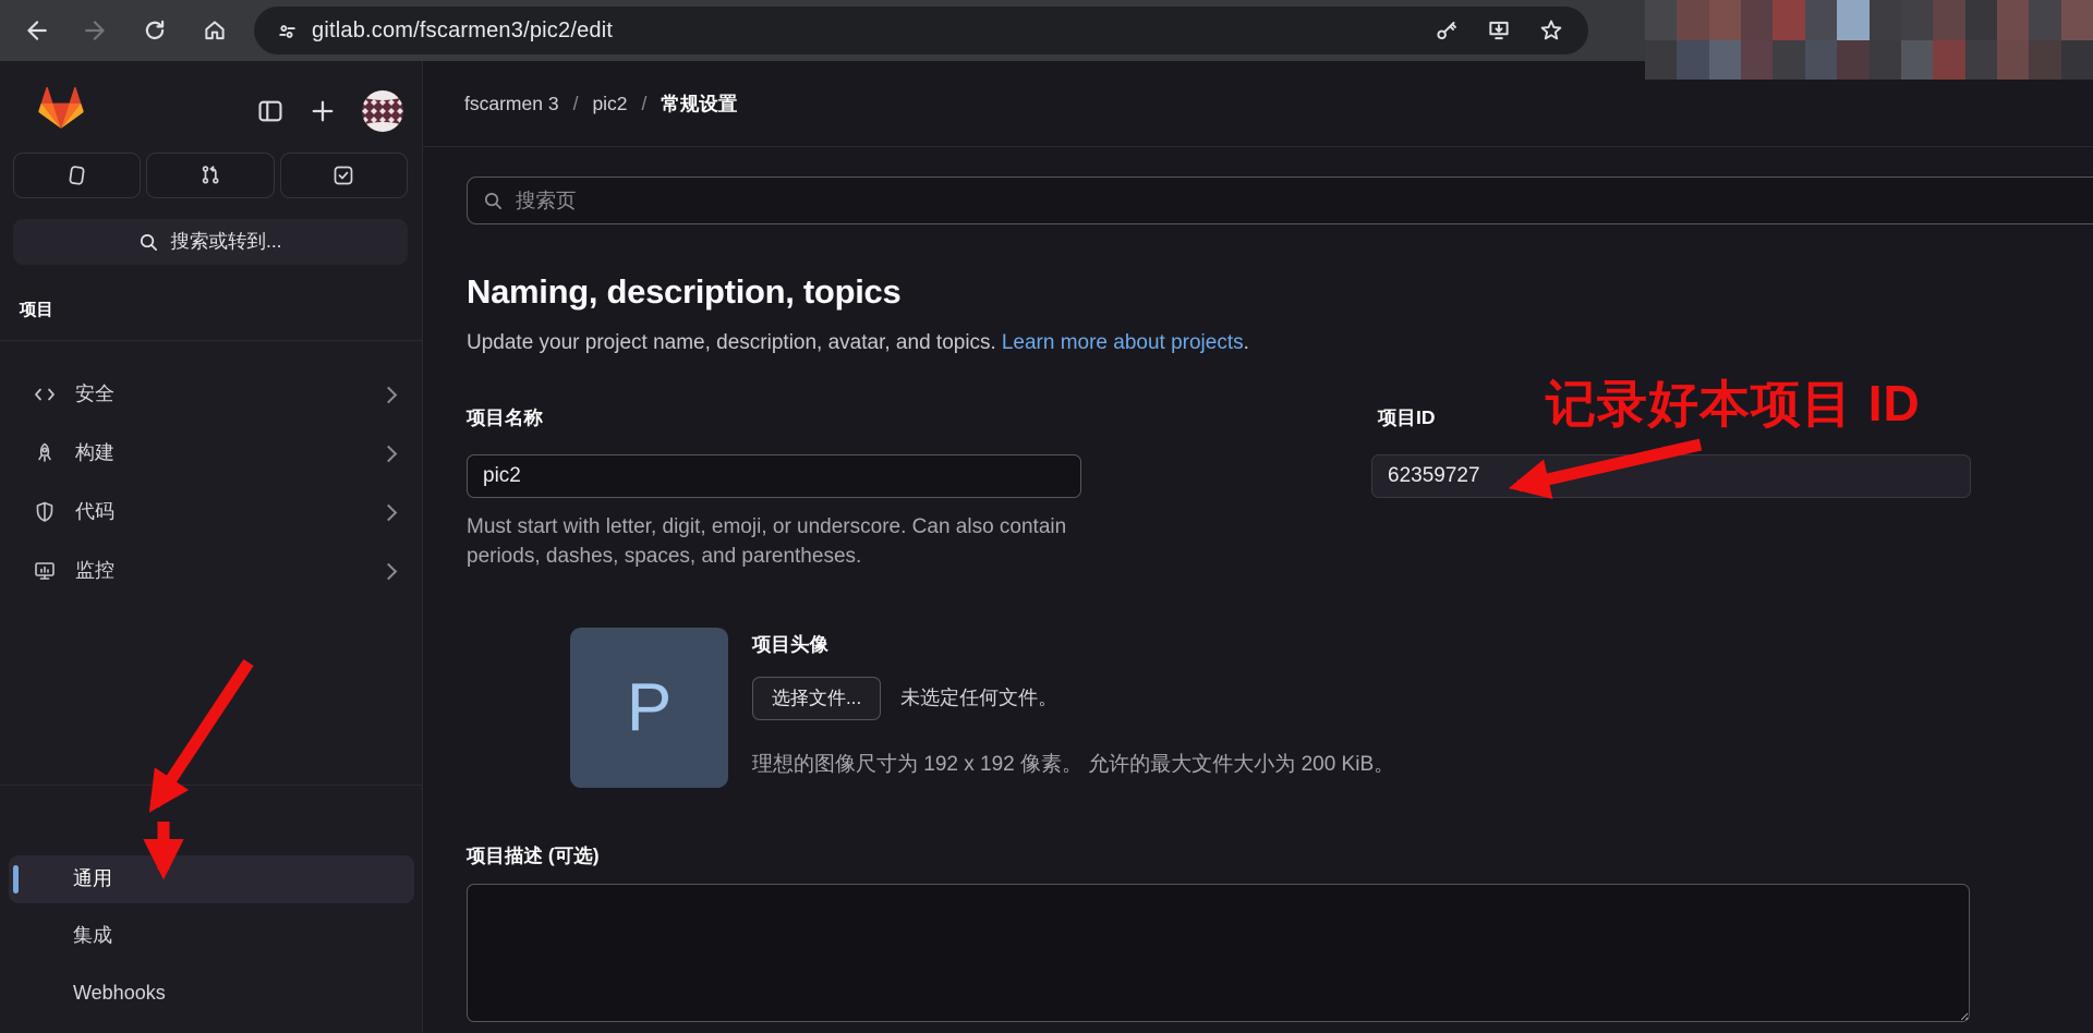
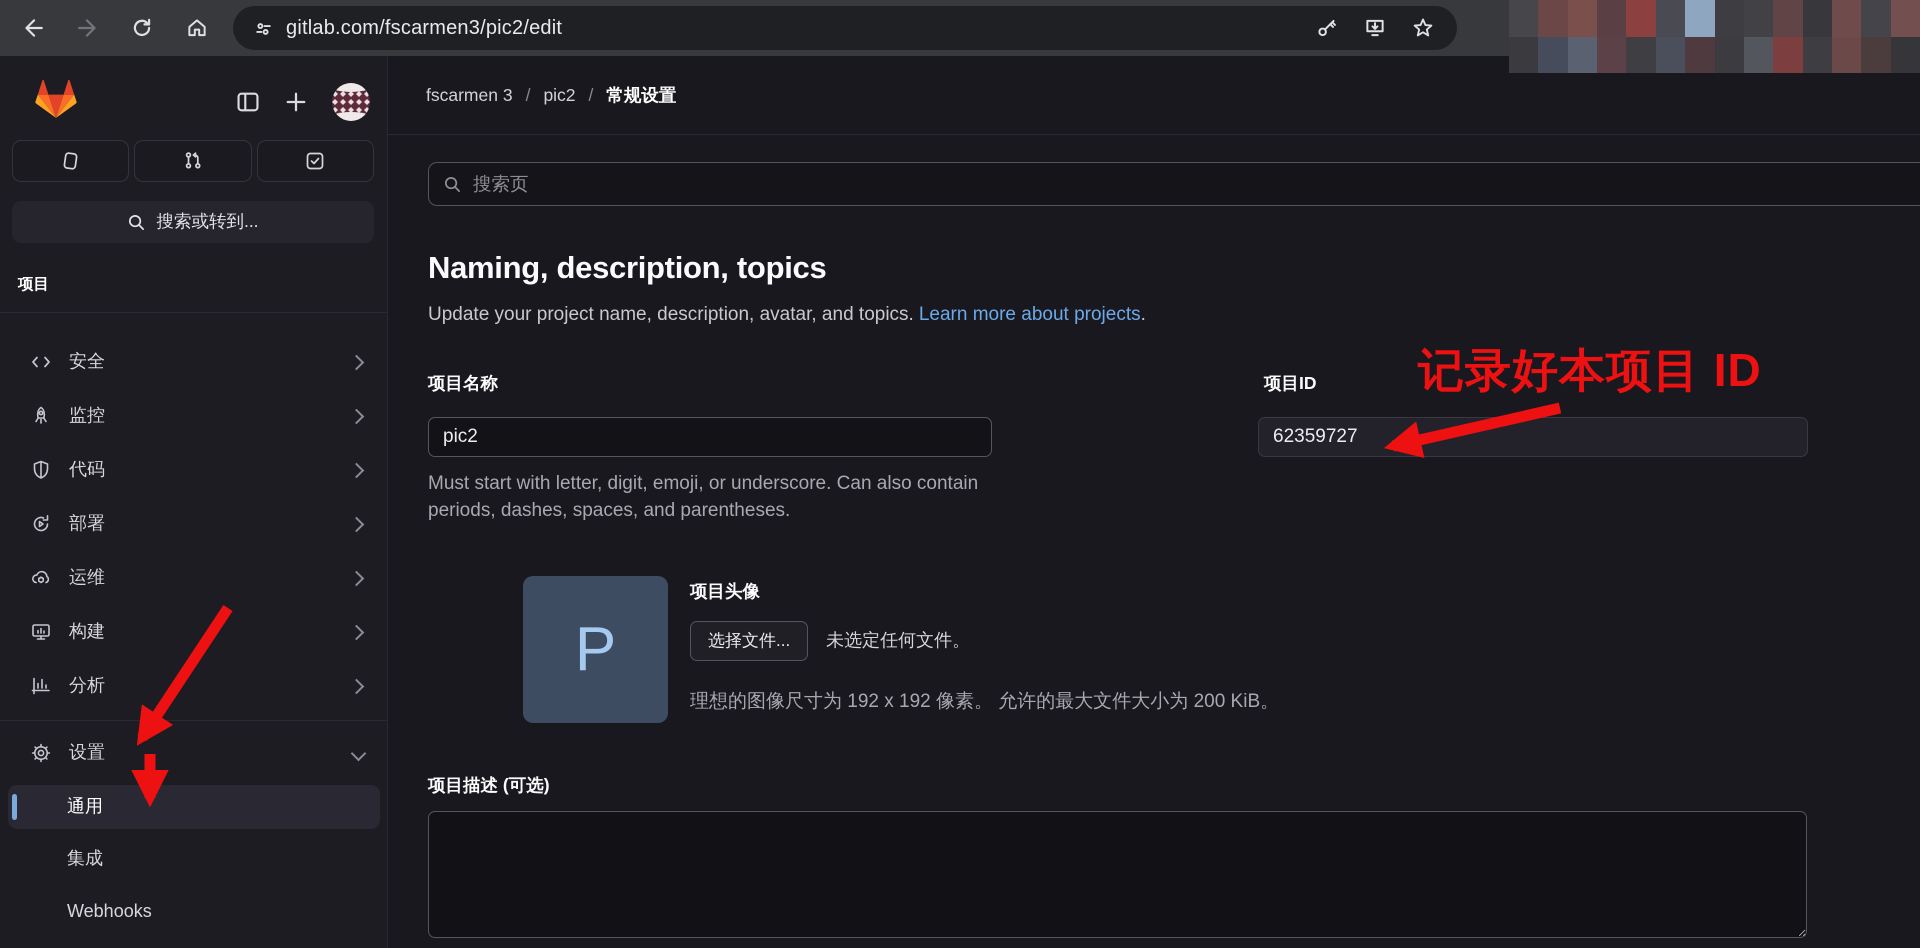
  gitlab.com/fscarmen3/pic2/edit
  搜索或转到...
  项目
  安全
- 构建
+ 监控
  代码
+ 部署
+ 运维
- 监控
+ 构建
+ 分析
+ 设置
  通用
  集成
  Webhooks
  fscarmen 3
  /
  pic2
  /
  常规设置
  搜索页
  Naming, description, topics
  Update your project name, description, avatar, and topics. Learn more about projects.
  项目名称
  pic2
  Must start with letter, digit, emoji, or underscore. Can also contain periods, dashes, spaces, and parentheses.
  项目ID
  62359727
  P
  项目头像
  选择文件...
  未选定任何文件。
  理想的图像尺寸为 192 x 192 像素。 允许的最大文件大小为 200 KiB。
  项目描述 (可选)
  记录好本项目 ID
